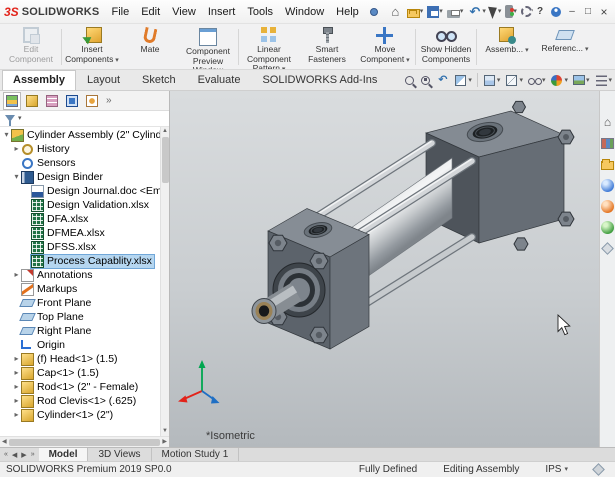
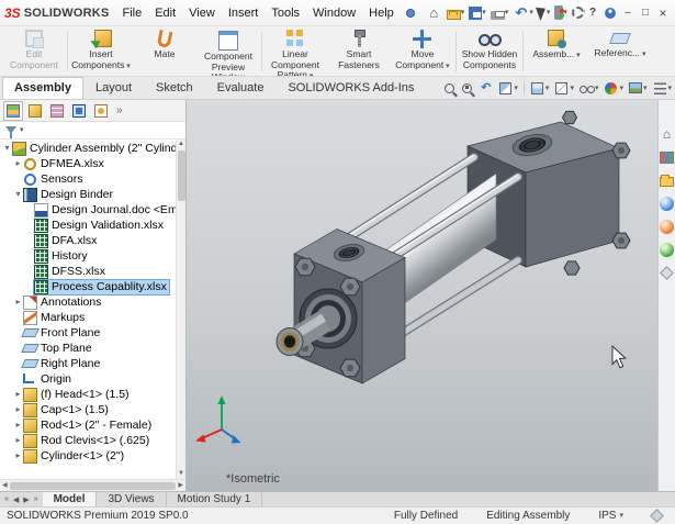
  3S
  SOLIDWORKS
  File
  Edit
  View
  Insert
  Tools
  Window
  Help
  ⌂
  ↶
  ?
  –
  □
  ×
  Edit Component
  Insert Components
  Mate
  Component Preview
  Linear Component Pattern
  Smart Fasteners
  Move Component
  Show Hidden Components
  Assemb...
  Referenc...
  Assembly
  Layout
  Sketch
  Evaluate
  SOLIDWORKS Add-Ins
  ↶
  »
  ▾
  Cylinder Assembly (2" Cylind
  ▸
- History
+ DFMEA.xlsx
  Sensors
  ▾
  Design Binder
  Design Journal.doc <Em
  Design Validation.xlsx
  DFA.xlsx
- DFMEA.xlsx
+ History
  DFSS.xlsx
  Process Capablity.xlsx
  ▸
  Annotations
  Markups
  Front Plane
  Top Plane
  Right Plane
  Origin
  ▸
  (f) Head<1> (1.5)
  ▸
  Cap<1> (1.5)
  ▸
  Rod<1> (2" - Female)
  ▸
  Rod Clevis<1> (.625)
  ▸
  Cylinder<1> (2")
  *Isometric
  ⌂
  Model
  3D Views
  Motion Study 1
  SOLIDWORKS Premium 2019 SP0.0
  Fully Defined
  Editing Assembly
  IPS
